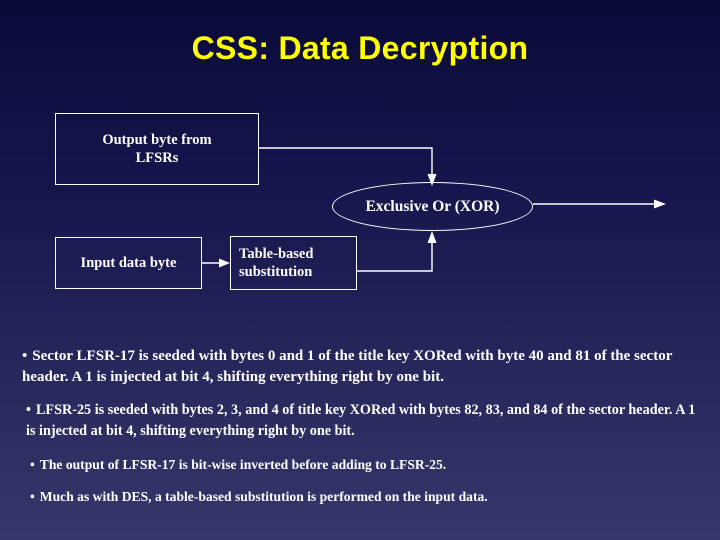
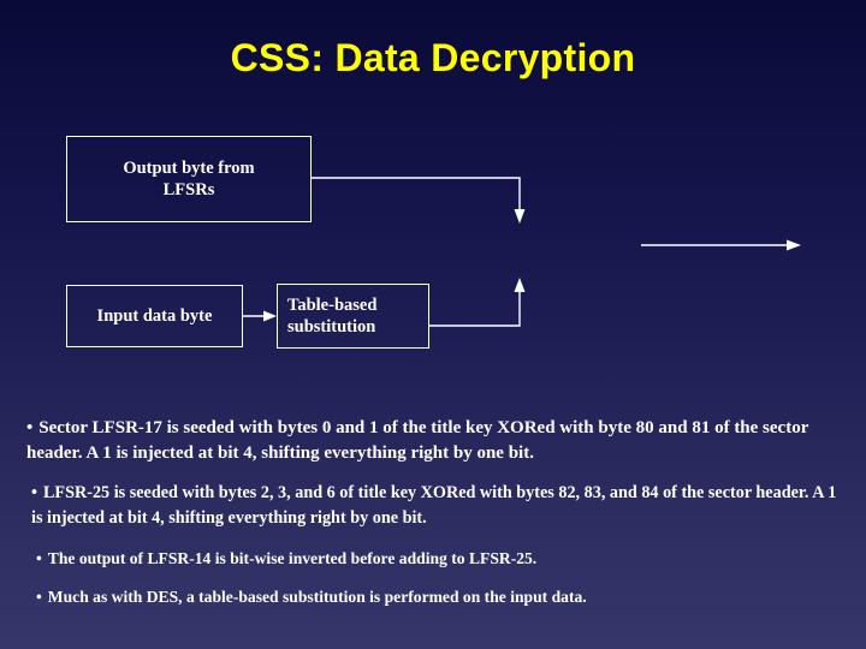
  CSS: Data Decryption
  Output byte from
  LFSRs
  Input data byte
  Table-based
  substitution
- Exclusive Or (XOR)
- • Sector LFSR-17 is seeded with bytes 0 and 1 of the title key XORed with byte 40 and 81 of the sector header. A 1 is injected at bit 4, shifting everything right by one bit.
+ • Sector LFSR-17 is seeded with bytes 0 and 1 of the title key XORed with byte 80 and 81 of the sector header. A 1 is injected at bit 4, shifting everything right by one bit.
- • LFSR-25 is seeded with bytes 2, 3, and 4 of title key XORed with bytes 82, 83, and 84 of the sector header. A 1 is injected at bit 4, shifting everything right by one bit.
+ • LFSR-25 is seeded with bytes 2, 3, and 6 of title key XORed with bytes 82, 83, and 84 of the sector header. A 1 is injected at bit 4, shifting everything right by one bit.
- • The output of LFSR-17 is bit-wise inverted before adding to LFSR-25.
+ • The output of LFSR-14 is bit-wise inverted before adding to LFSR-25.
  • Much as with DES, a table-based substitution is performed on the input data.
